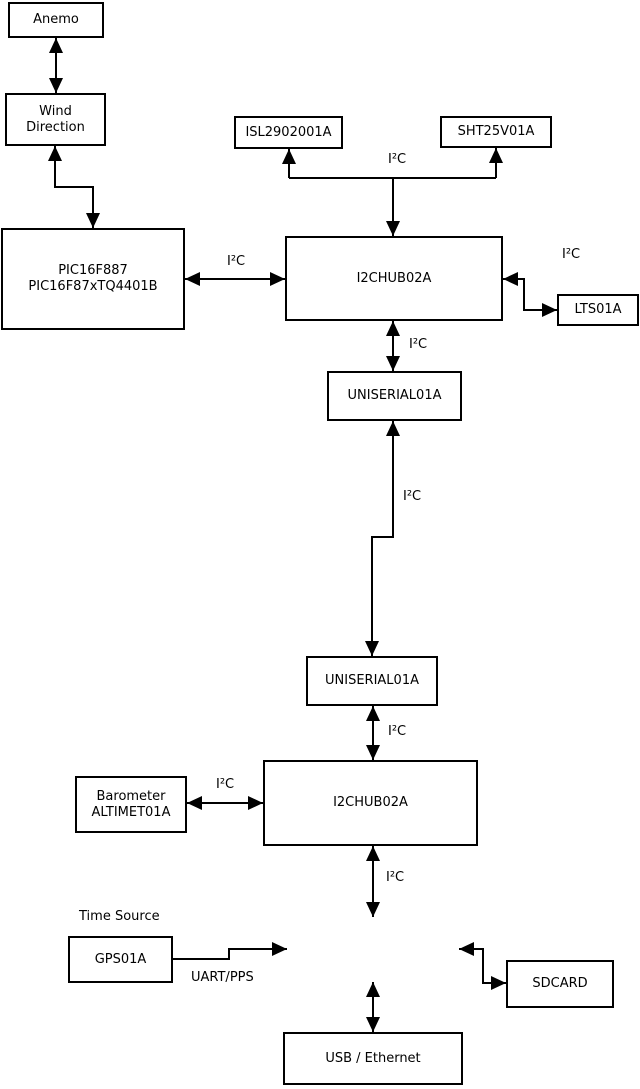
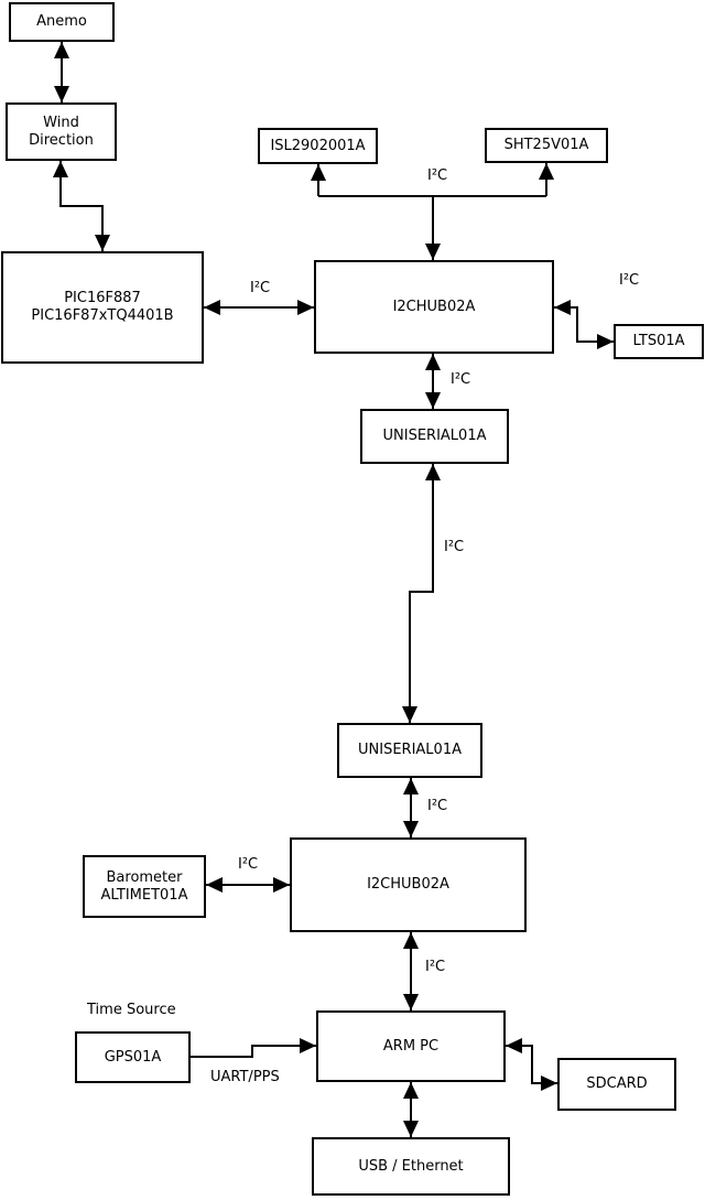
  Anemo
  Wind
  Direction
  PIC16F887
  PIC16F87xTQ4401B
  ISL2902001A
  SHT25V01A
  I2CHUB02A
  LTS01A
  UNISERIAL01A
  UNISERIAL01A
  I2CHUB02A
  Barometer
  ALTIMET01A
  GPS01A
+ ARM PC
  SDCARD
  USB / Ethernet
  I²C
  I²C
  I²C
  I²C
  I²C
  I²C
  I²C
  I²C
  Time Source
  UART/PPS
